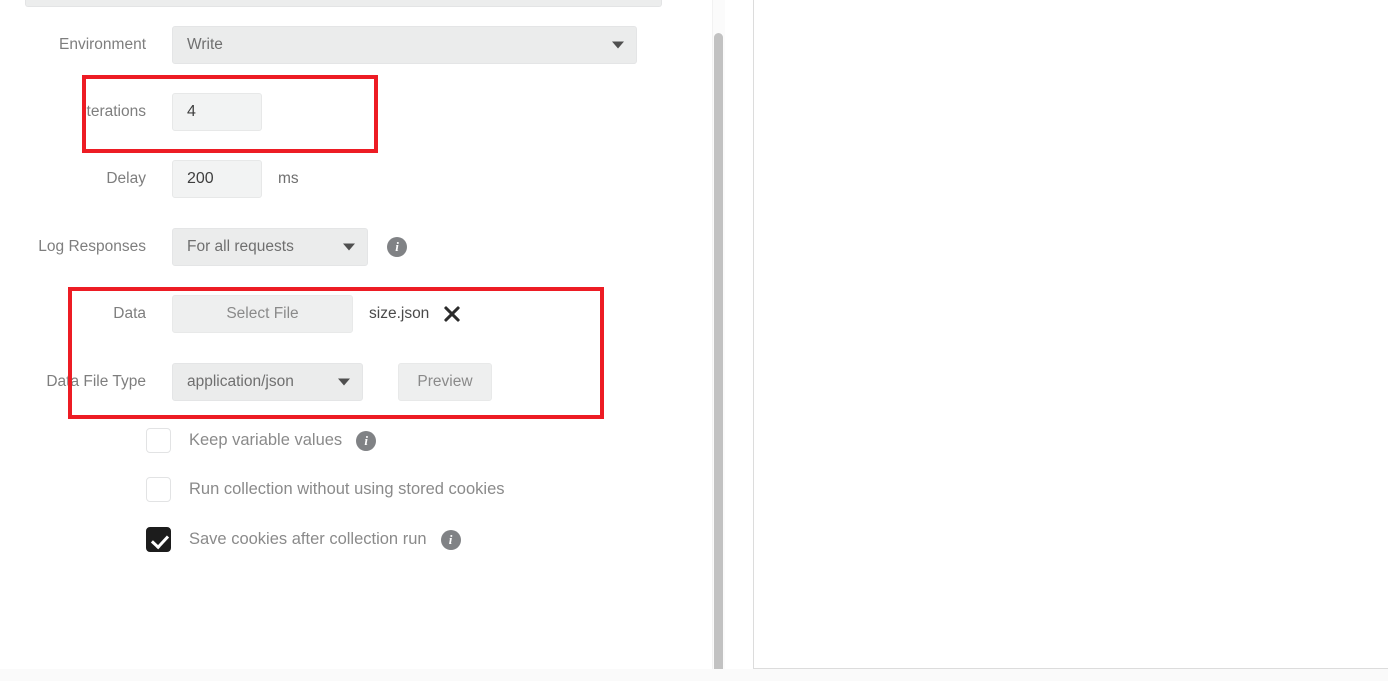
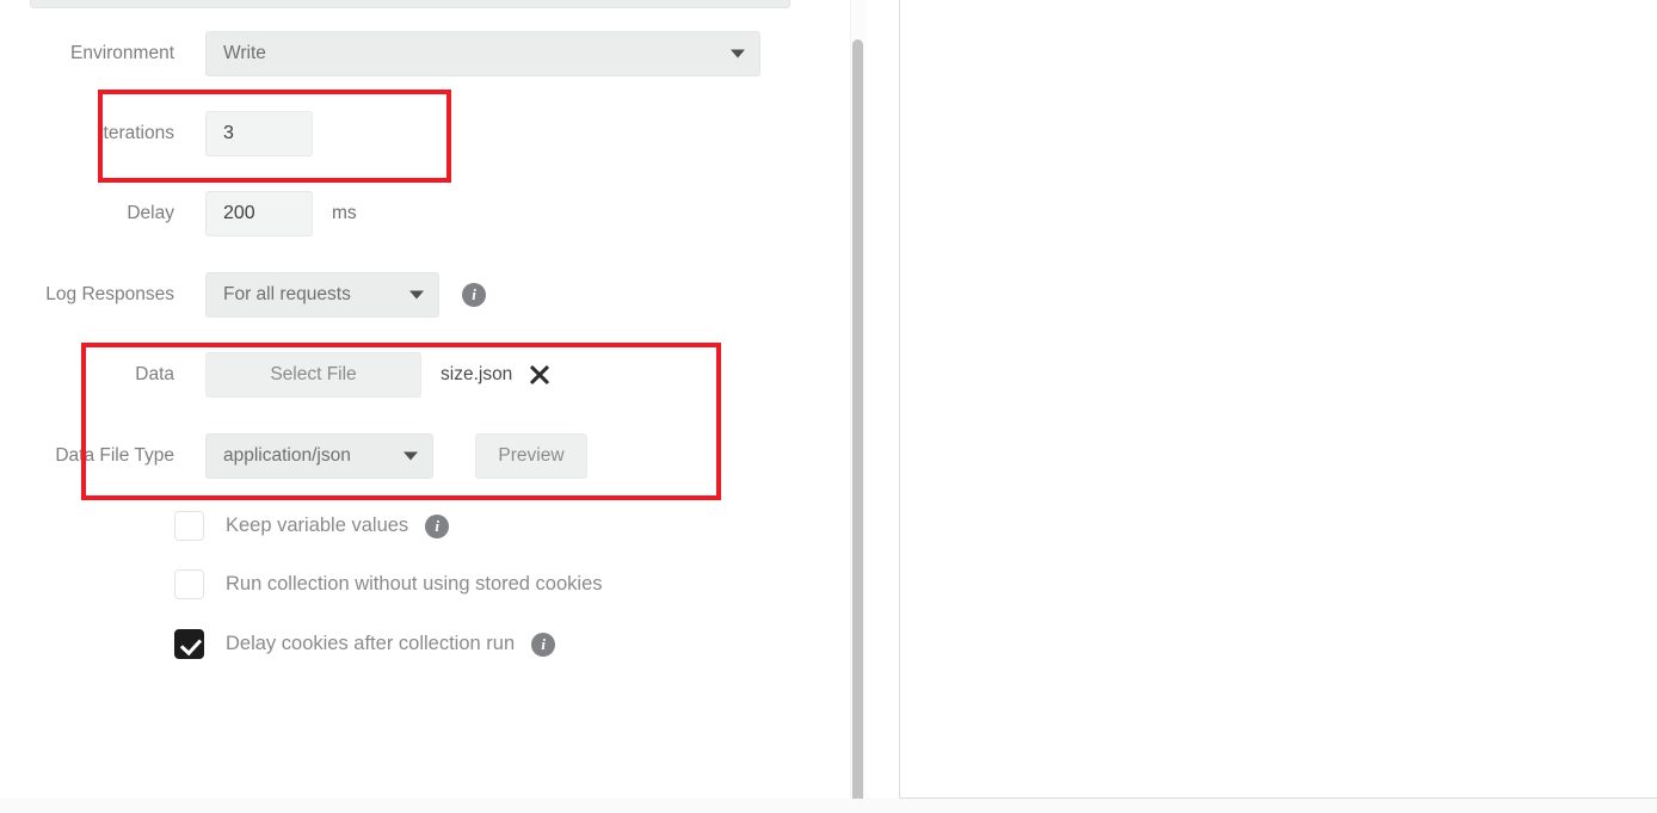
  Environment
  Write
  Iterations
- 4
+ 3
  Delay
  200
  ms
  Log Responses
  For all requests
  i
  Data
  Select File
  size.json
  Data File Type
  application/json
  Preview
  Keep variable values
  i
  Run collection without using stored cookies
- Save cookies after collection run
+ Delay cookies after collection run
  i
